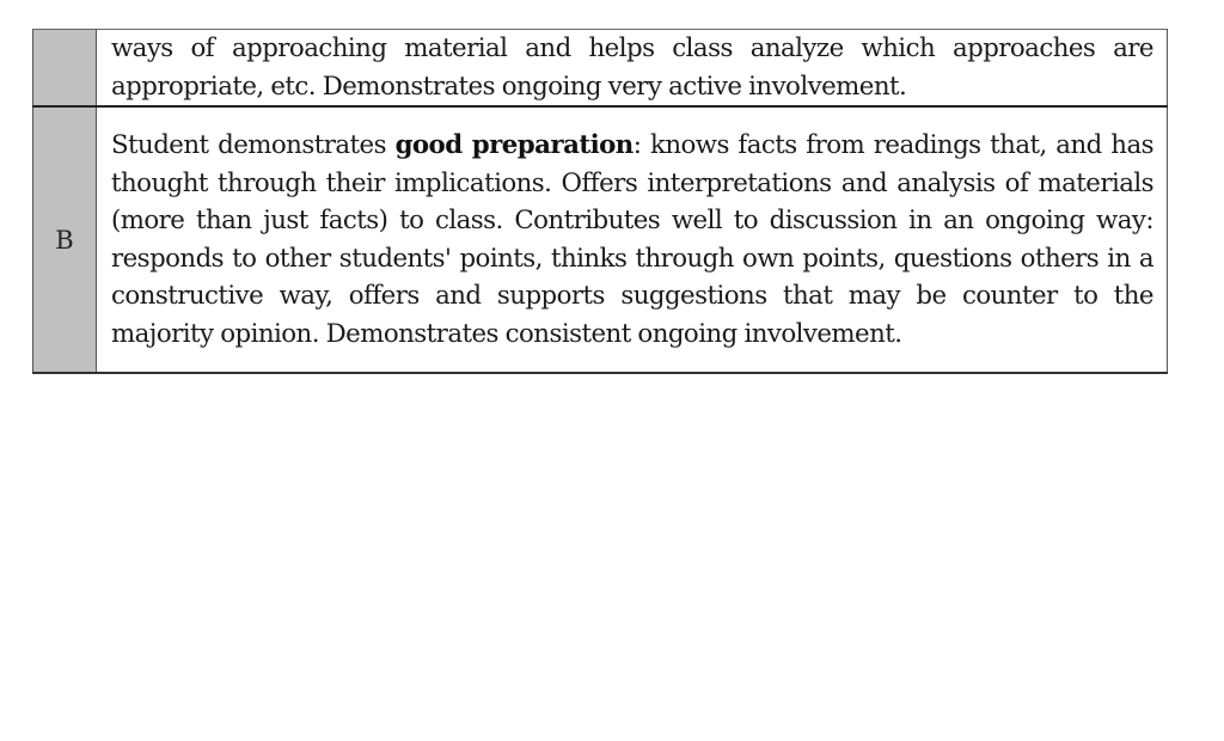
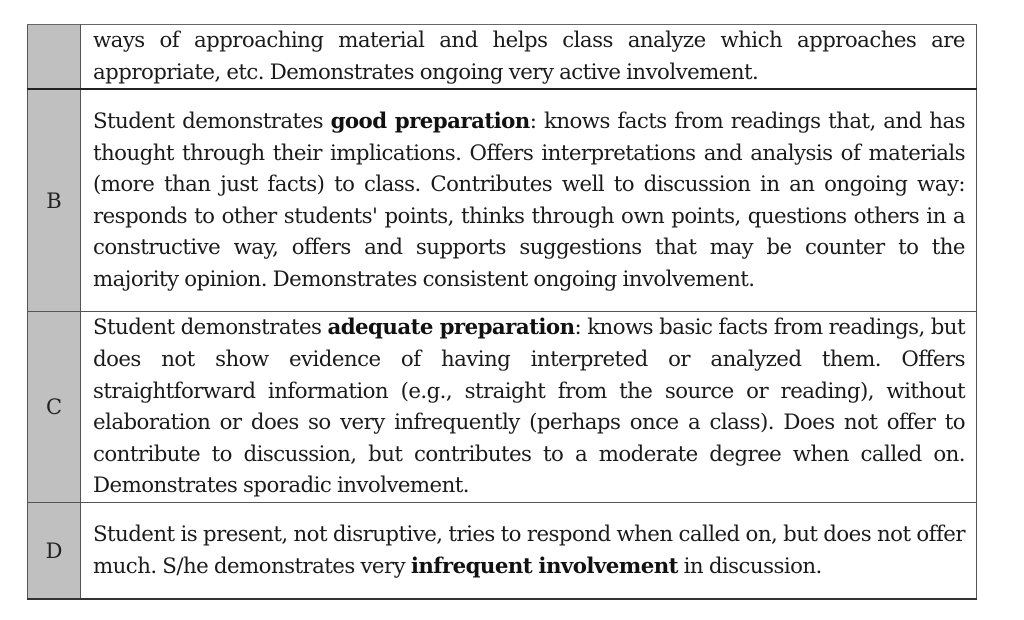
  	ways of approaching material and helps class analyze which approaches are appropriate, etc. Demonstrates ongoing very active involvement.
  B	Student demonstrates good preparation: knows facts from readings that, and has thought through their implications. Offers interpretations and analysis of materials (more than just facts) to class. Contributes well to discussion in an ongoing way: responds to other students' points, thinks through own points, questions others in a constructive way, offers and supports suggestions that may be counter to the majority opinion. Demonstrates consistent ongoing involvement.
+ C	Student demonstrates adequate preparation: knows basic facts from readings, but does not show evidence of having interpreted or analyzed them. Offers straightforward information (e.g., straight from the source or reading), without elaboration or does so very infrequently (perhaps once a class). Does not offer to contribute to discussion, but contributes to a moderate degree when called on. Demonstrates sporadic involvement.
+ D	Student is present, not disruptive, tries to respond when called on, but does not offer much. S/he demonstrates very infrequent involvement in discussion.
